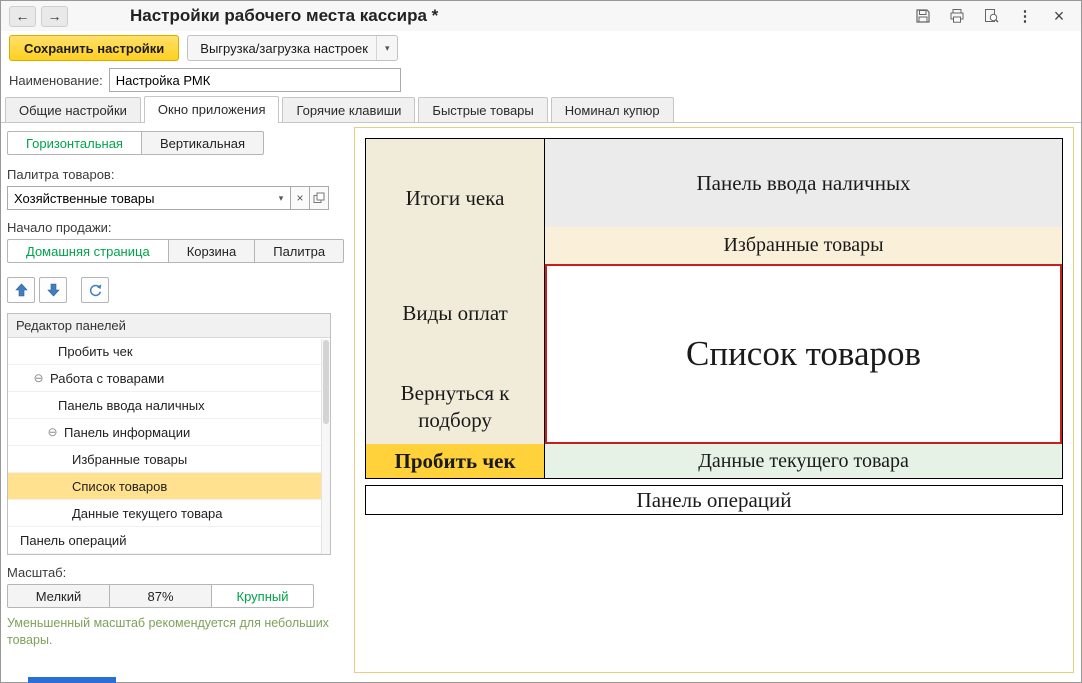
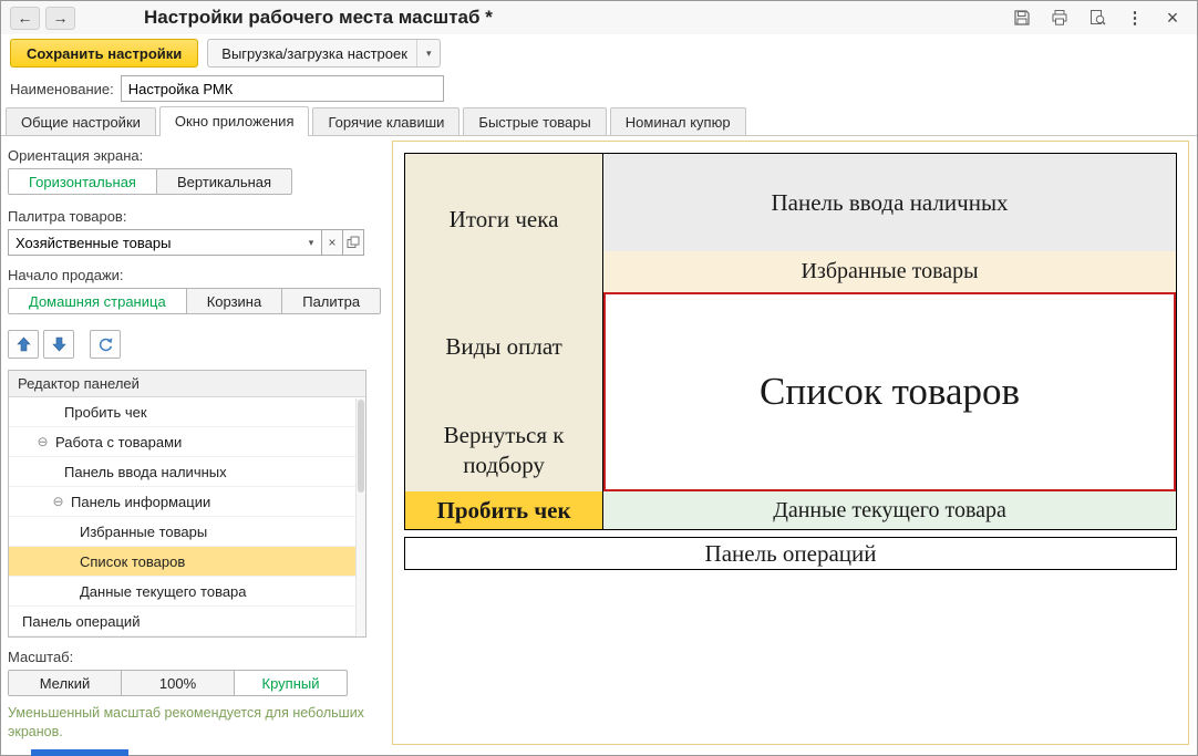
  ←
  →
- Настройки рабочего места кассира *
+ Настройки рабочего места масштаб *
  ⋮
  ×
  Сохранить настройки
  Выгрузка/загрузка настроек
  ▾
  Наименование:
  Настройка РМК
  Общие настройки
  Окно приложения
  Горячие клавиши
  Быстрые товары
  Номинал купюр
+ Ориентация экрана:
  Горизонтальная
  Вертикальная
  Палитра товаров:
  Хозяйственные товары
  ▾
  ×
  Начало продажи:
  Домашняя страница
  Корзина
  Палитра
  Редактор панелей
  Пробить чек
  ⊖
  Работа с товарами
  Панель ввода наличных
  ⊖
  Панель информации
  Избранные товары
  Список товаров
  Данные текущего товара
  Панель операций
  Масштаб:
  Мелкий
- 87%
+ 100%
  Крупный
- Уменьшенный масштаб рекомендуется для небольших товары.
+ Уменьшенный масштаб рекомендуется для небольших экранов.
  Итоги чека
  Виды оплат
  Вернуться к подбору
  Пробить чек
  Панель ввода наличных
  Избранные товары
  Список товаров
  Данные текущего товара
  Панель операций
